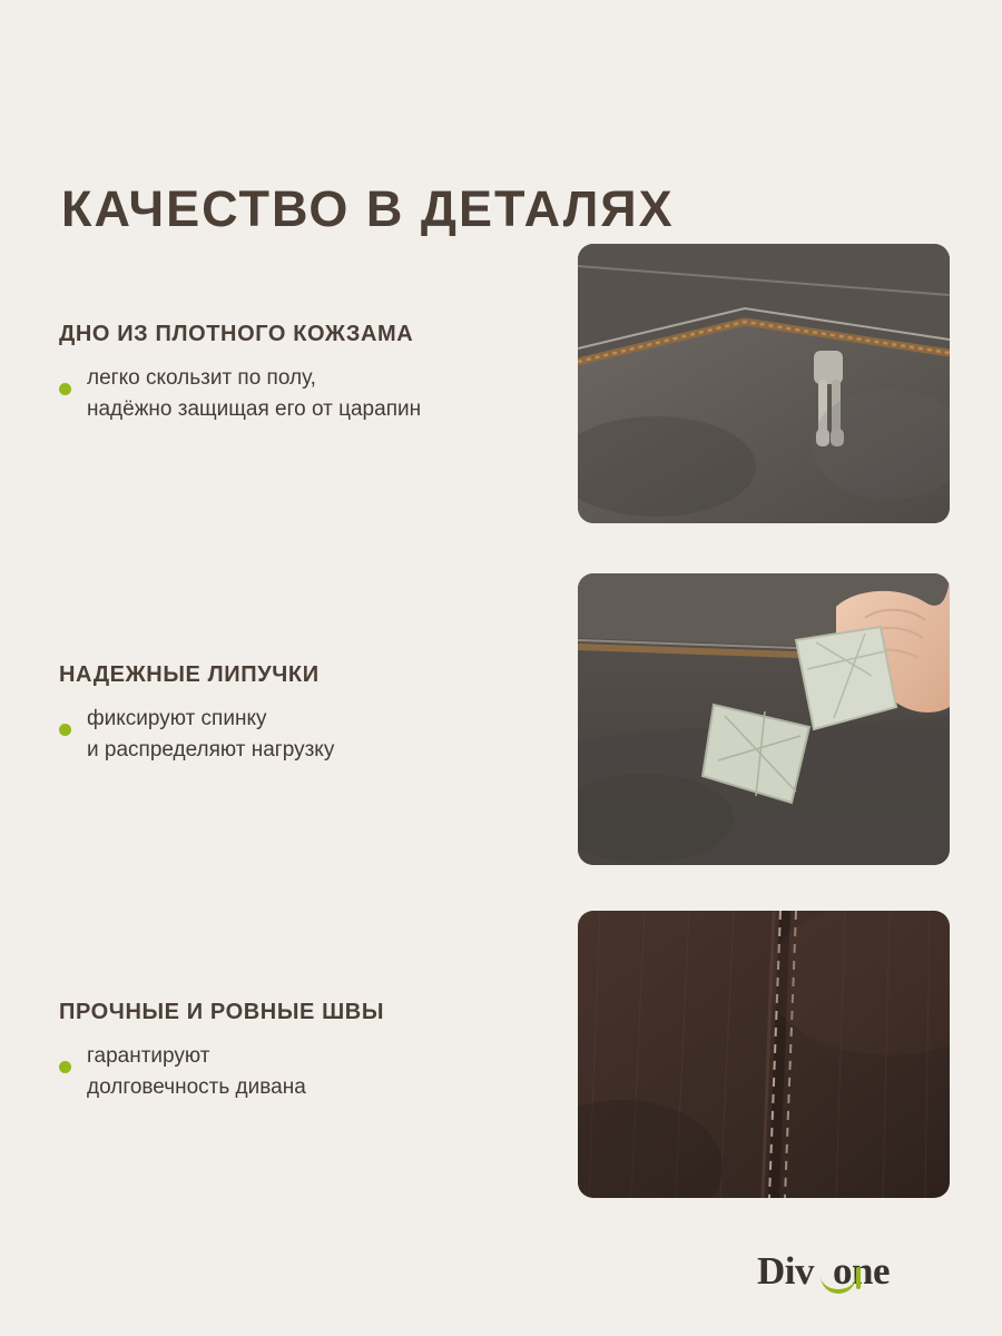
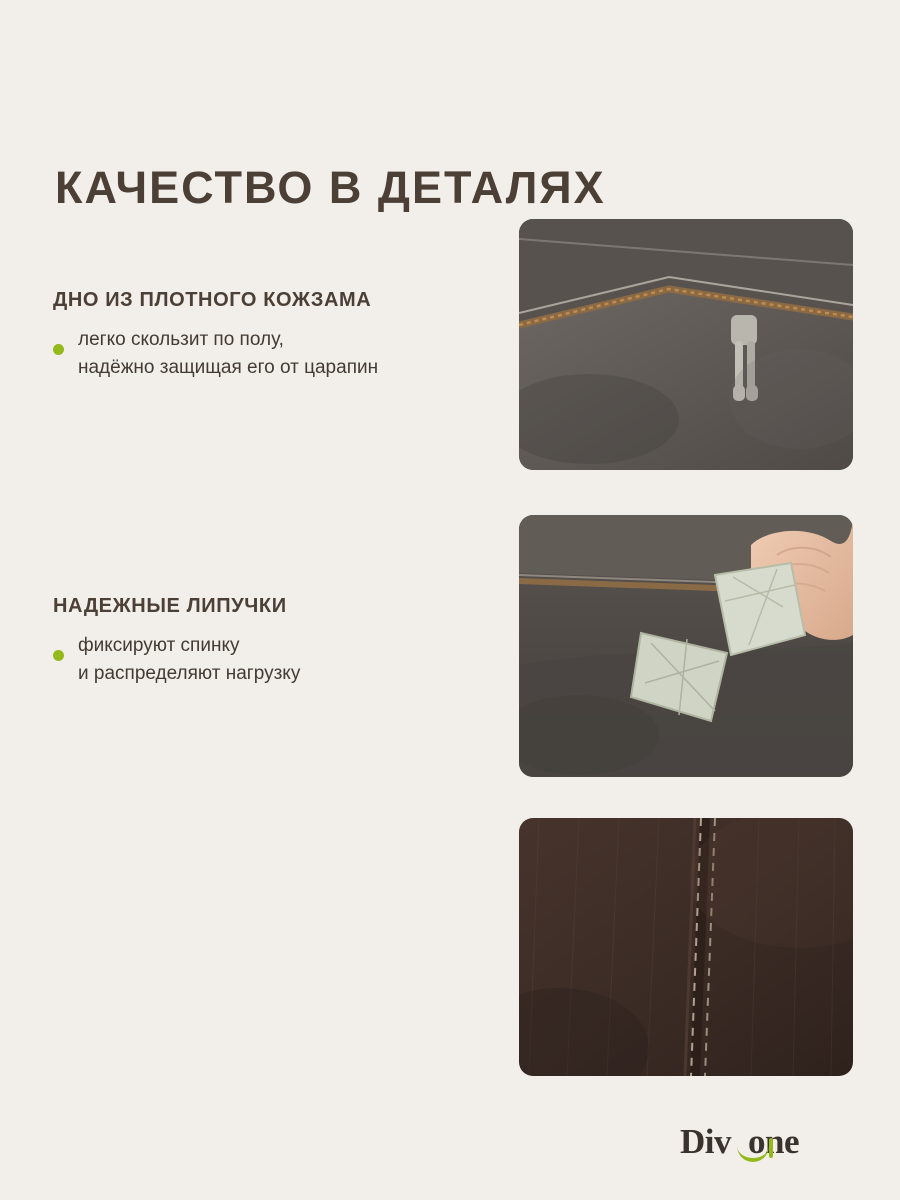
  КАЧЕСТВО В ДЕТАЛЯХ
  ДНО ИЗ ПЛОТНОГО КОЖЗАМА
  легко скользит по полу,
  надёжно защищая его от царапин
  НАДЕЖНЫЕ ЛИПУЧКИ
  фиксируют спинку
  и распределяют нагрузку
- ПРОЧНЫЕ И РОВНЫЕ ШВЫ
- гарантируют
- долговечность дивана
  Div ne
